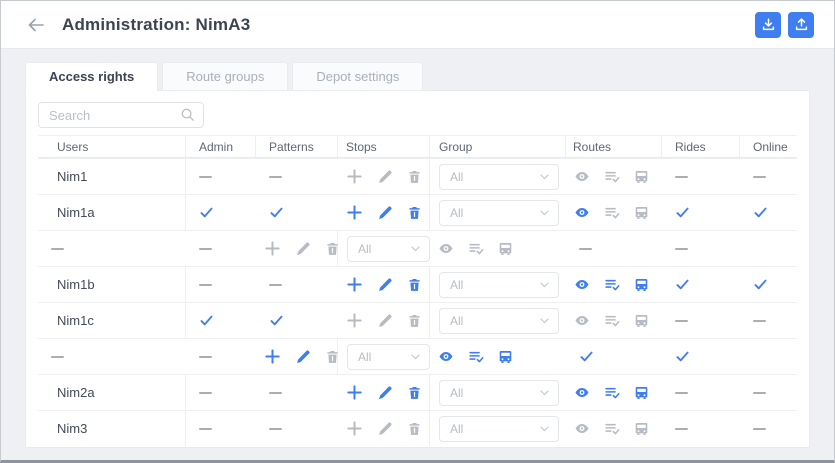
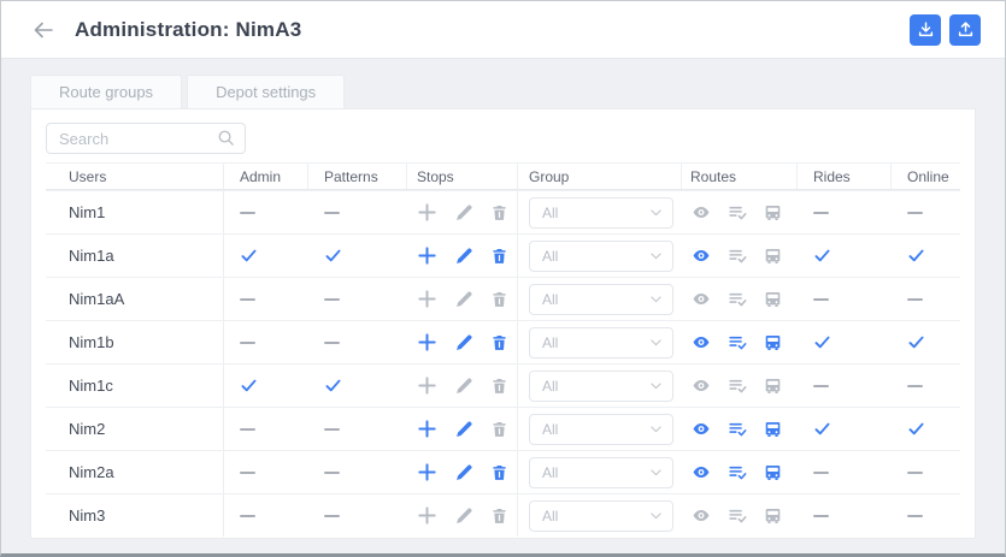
  Administration: NimA3
- Access rights
  Route groups
  Depot settings
  Search
  Users
  Admin
  Patterns
  Stops
  Group
  Routes
  Rides
  Online
  Nim1
  All
  Nim1a
  All
+ Nim1aA
  All
  Nim1b
  All
  Nim1c
  All
+ Nim2
  All
  Nim2a
  All
  Nim3
  All
